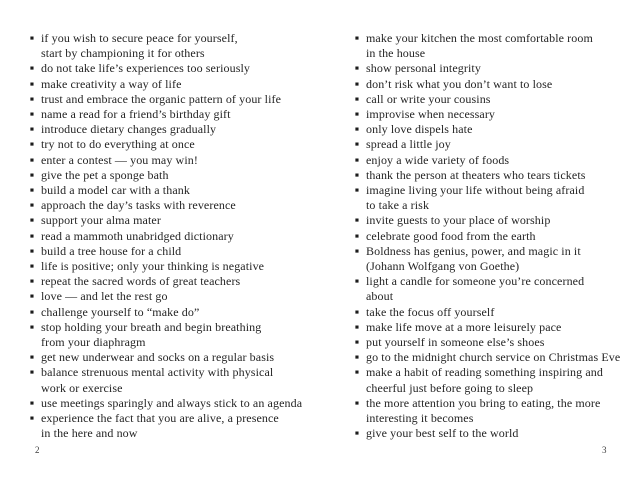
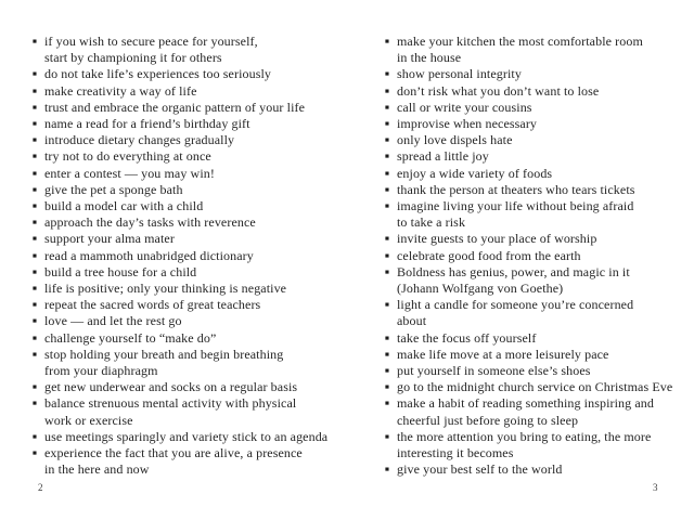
  if you wish to secure peace for yourself,
  start by championing it for others
  do not take life’s experiences too seriously
  make creativity a way of life
  trust and embrace the organic pattern of your life
  name a read for a friend’s birthday gift
  introduce dietary changes gradually
  try not to do everything at once
  enter a contest — you may win!
  give the pet a sponge bath
- build a model car with a thank
+ build a model car with a child
  approach the day’s tasks with reverence
  support your alma mater
  read a mammoth unabridged dictionary
  build a tree house for a child
  life is positive; only your thinking is negative
  repeat the sacred words of great teachers
  love — and let the rest go
  challenge yourself to “make do”
  stop holding your breath and begin breathing
  from your diaphragm
  get new underwear and socks on a regular basis
  balance strenuous mental activity with physical
  work or exercise
- use meetings sparingly and always stick to an agenda
+ use meetings sparingly and variety stick to an agenda
  experience the fact that you are alive, a presence
  in the here and now
  2
  make your kitchen the most comfortable room
  in the house
  show personal integrity
  don’t risk what you don’t want to lose
  call or write your cousins
  improvise when necessary
  only love dispels hate
  spread a little joy
  enjoy a wide variety of foods
  thank the person at theaters who tears tickets
  imagine living your life without being afraid
  to take a risk
  invite guests to your place of worship
  celebrate good food from the earth
  Boldness has genius, power, and magic in it
  (Johann Wolfgang von Goethe)
  light a candle for someone you’re concerned
  about
  take the focus off yourself
  make life move at a more leisurely pace
  put yourself in someone else’s shoes
  go to the midnight church service on Christmas Eve
  make a habit of reading something inspiring and
  cheerful just before going to sleep
  the more attention you bring to eating, the more
  interesting it becomes
  give your best self to the world
  3
